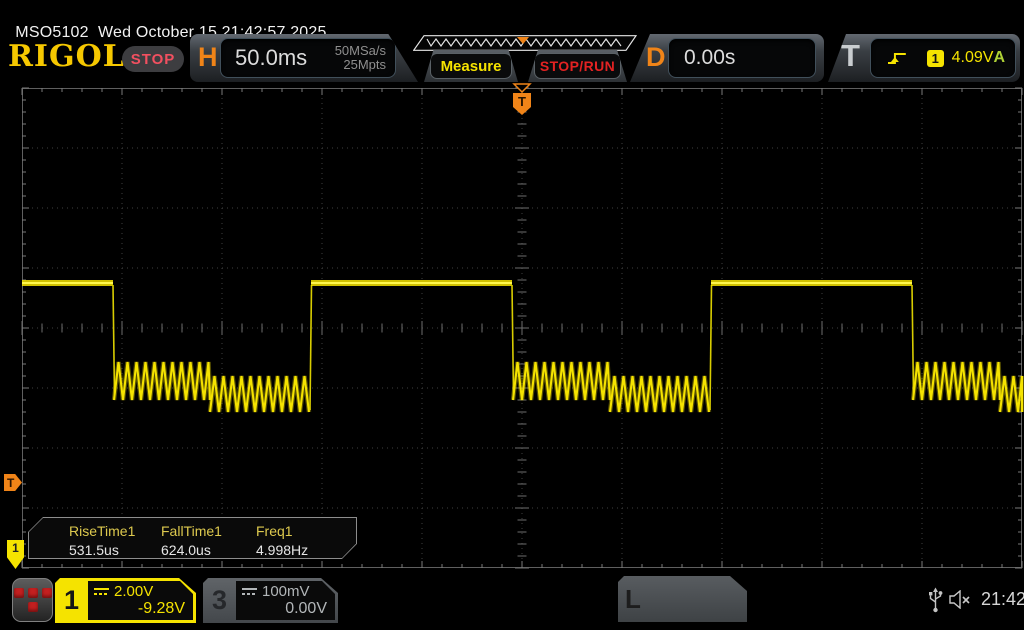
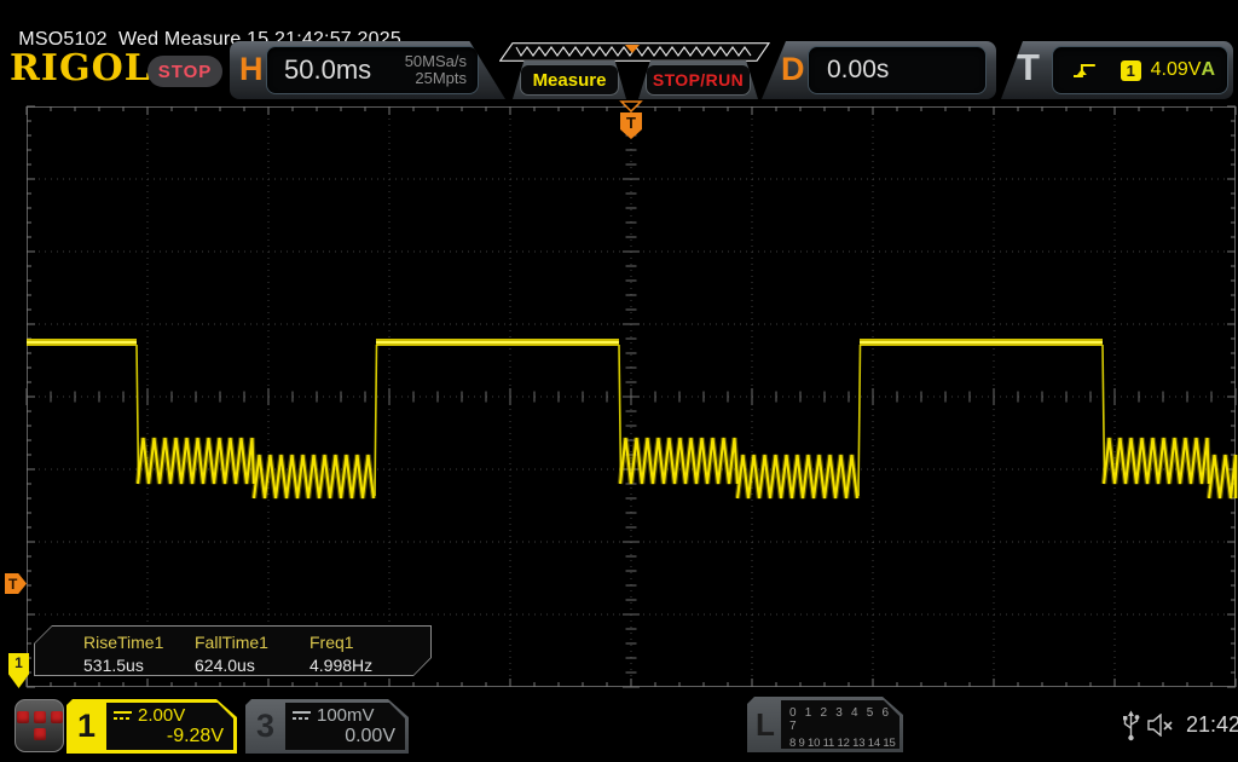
- MSO5102 Wed October 15 21:42:57 2025
+ MSO5102 Wed Measure 15 21:42:57 2025
  RIGOL
  STOP
  H
  50.0ms
  50MSa/s
  25Mpts
  Measure
  STOP/RUN
  D
  0.00s
  T
  1
  4.09V
  A
  T
  T
  1
  RiseTime1
  531.5us
  FallTime1
  624.0us
  Freq1
  4.998Hz
  1
  2.00V
  -9.28V
  3
  100mV
  0.00V
  L
+ 0 1 2 3 4 5 6 7
+ 8 9 10 11 12 13 14 15
  21:42
